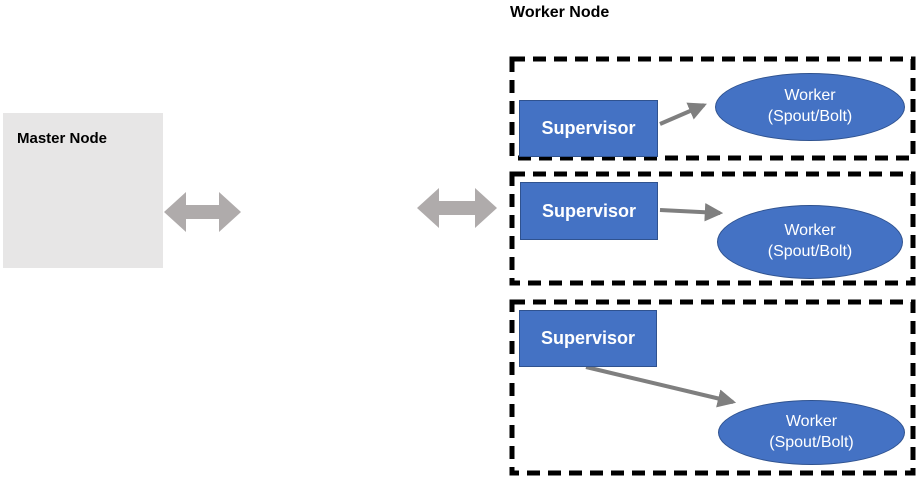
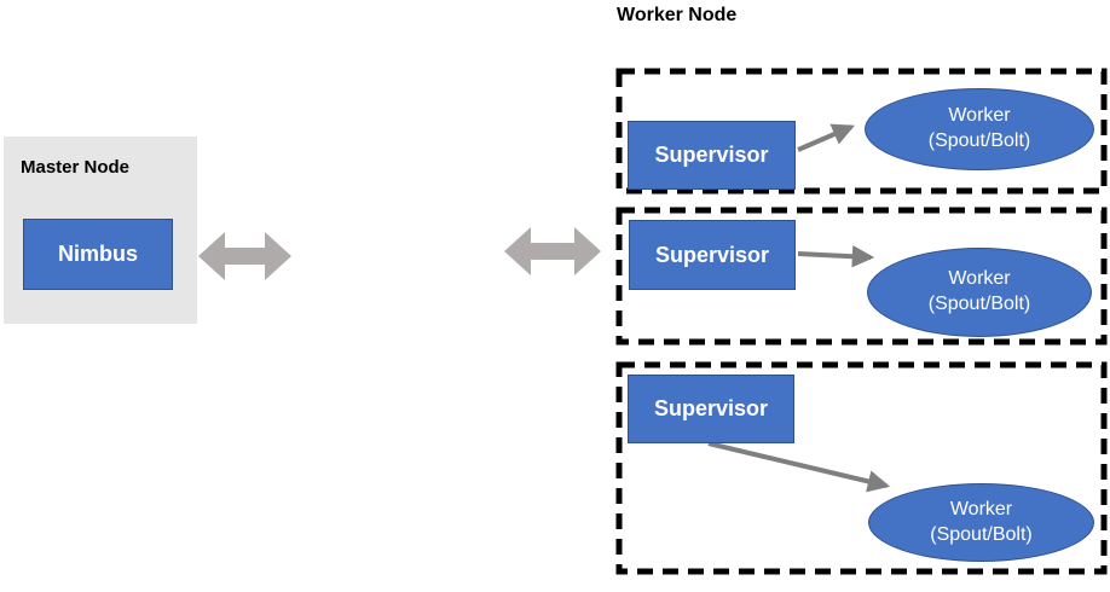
  Worker Node
  Master Node
+ Nimbus
  Supervisor
  Worker
  (Spout/Bolt)
  Supervisor
  Worker
  (Spout/Bolt)
  Supervisor
  Worker
  (Spout/Bolt)
